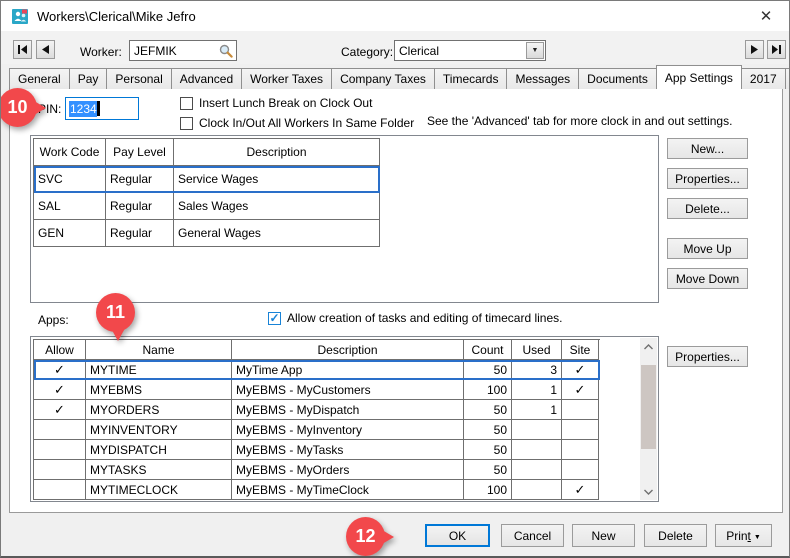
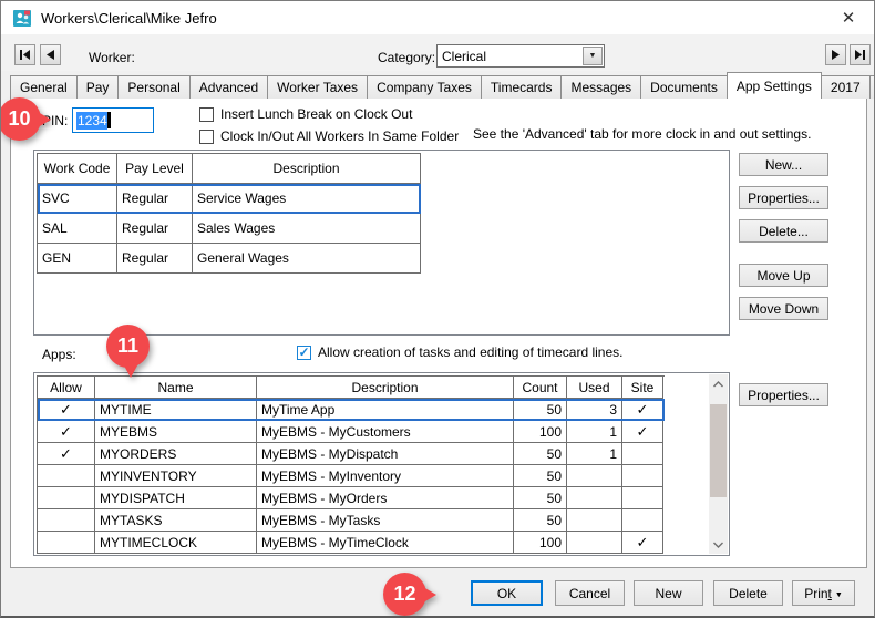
  Workers\Clerical\Mike Jefro
  ✕
  Worker:
- JEFMIK
  Category:
  Clerical
  General
  Pay
  Personal
  Advanced
  Worker Taxes
  Company Taxes
  Timecards
  Messages
  Documents
  App Settings
  2017
  IN:
  1234
  Insert Lunch Break on Clock Out
  Clock In/Out All Workers In Same Folder
  See the 'Advanced' tab for more clock in and out settings.
  Work Code
  Pay Level
  Description
  SVC
  Regular
  Service Wages
  SAL
  Regular
  Sales Wages
  GEN
  Regular
  General Wages
  New...
  Properties...
  Delete...
  Move Up
  Move Down
  Apps:
  ✓
  Allow creation of tasks and editing of timecard lines.
  Allow
  Name
  Description
  Count
  Used
  Site
  ✓
  MYTIME
  MyTime App
  50
  3
  ✓
  ✓
  MYEBMS
  MyEBMS - MyCustomers
  100
  1
  ✓
  ✓
  MYORDERS
  MyEBMS - MyDispatch
  50
  1
  MYINVENTORY
  MyEBMS - MyInventory
  50
  MYDISPATCH
- MyEBMS - MyTasks
+ MyEBMS - MyOrders
  50
  MYTASKS
- MyEBMS - MyOrders
+ MyEBMS - MyTasks
  50
  MYTIMECLOCK
  MyEBMS - MyTimeClock
  100
  ✓
  Properties...
  OK
  Cancel
  New
  Delete
  Print
  10
  11
  12
